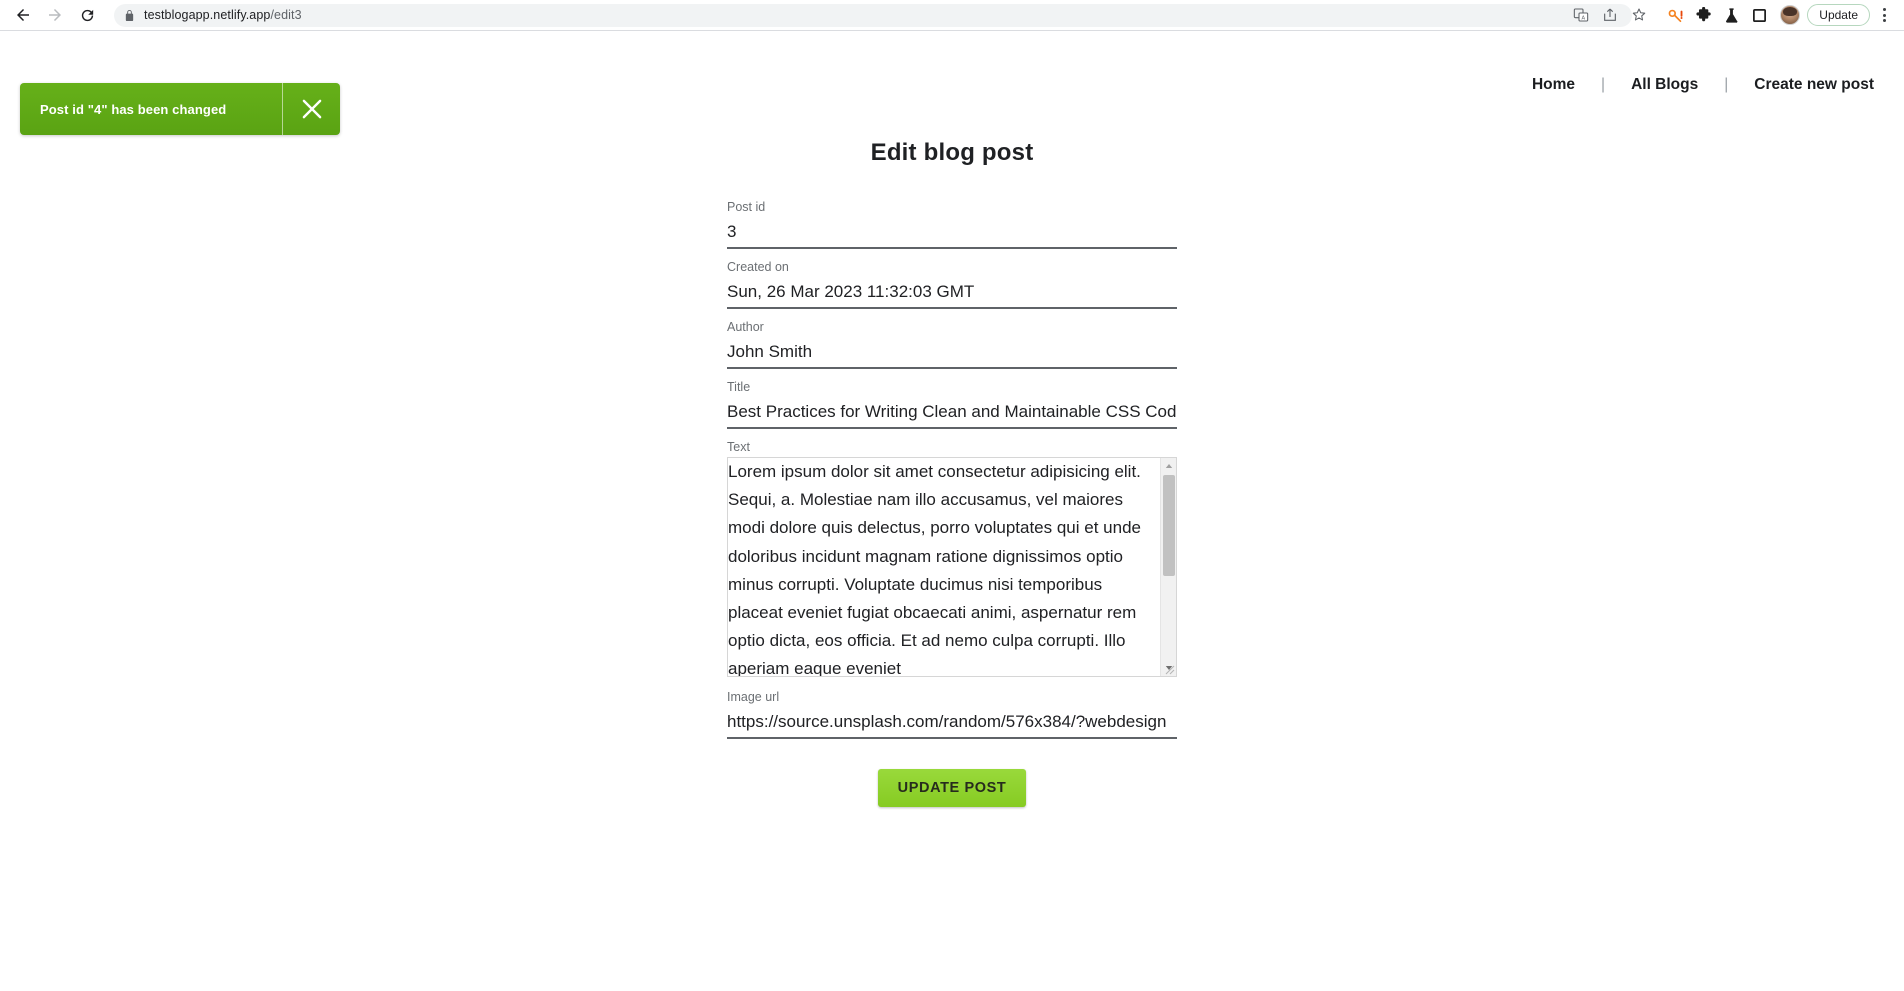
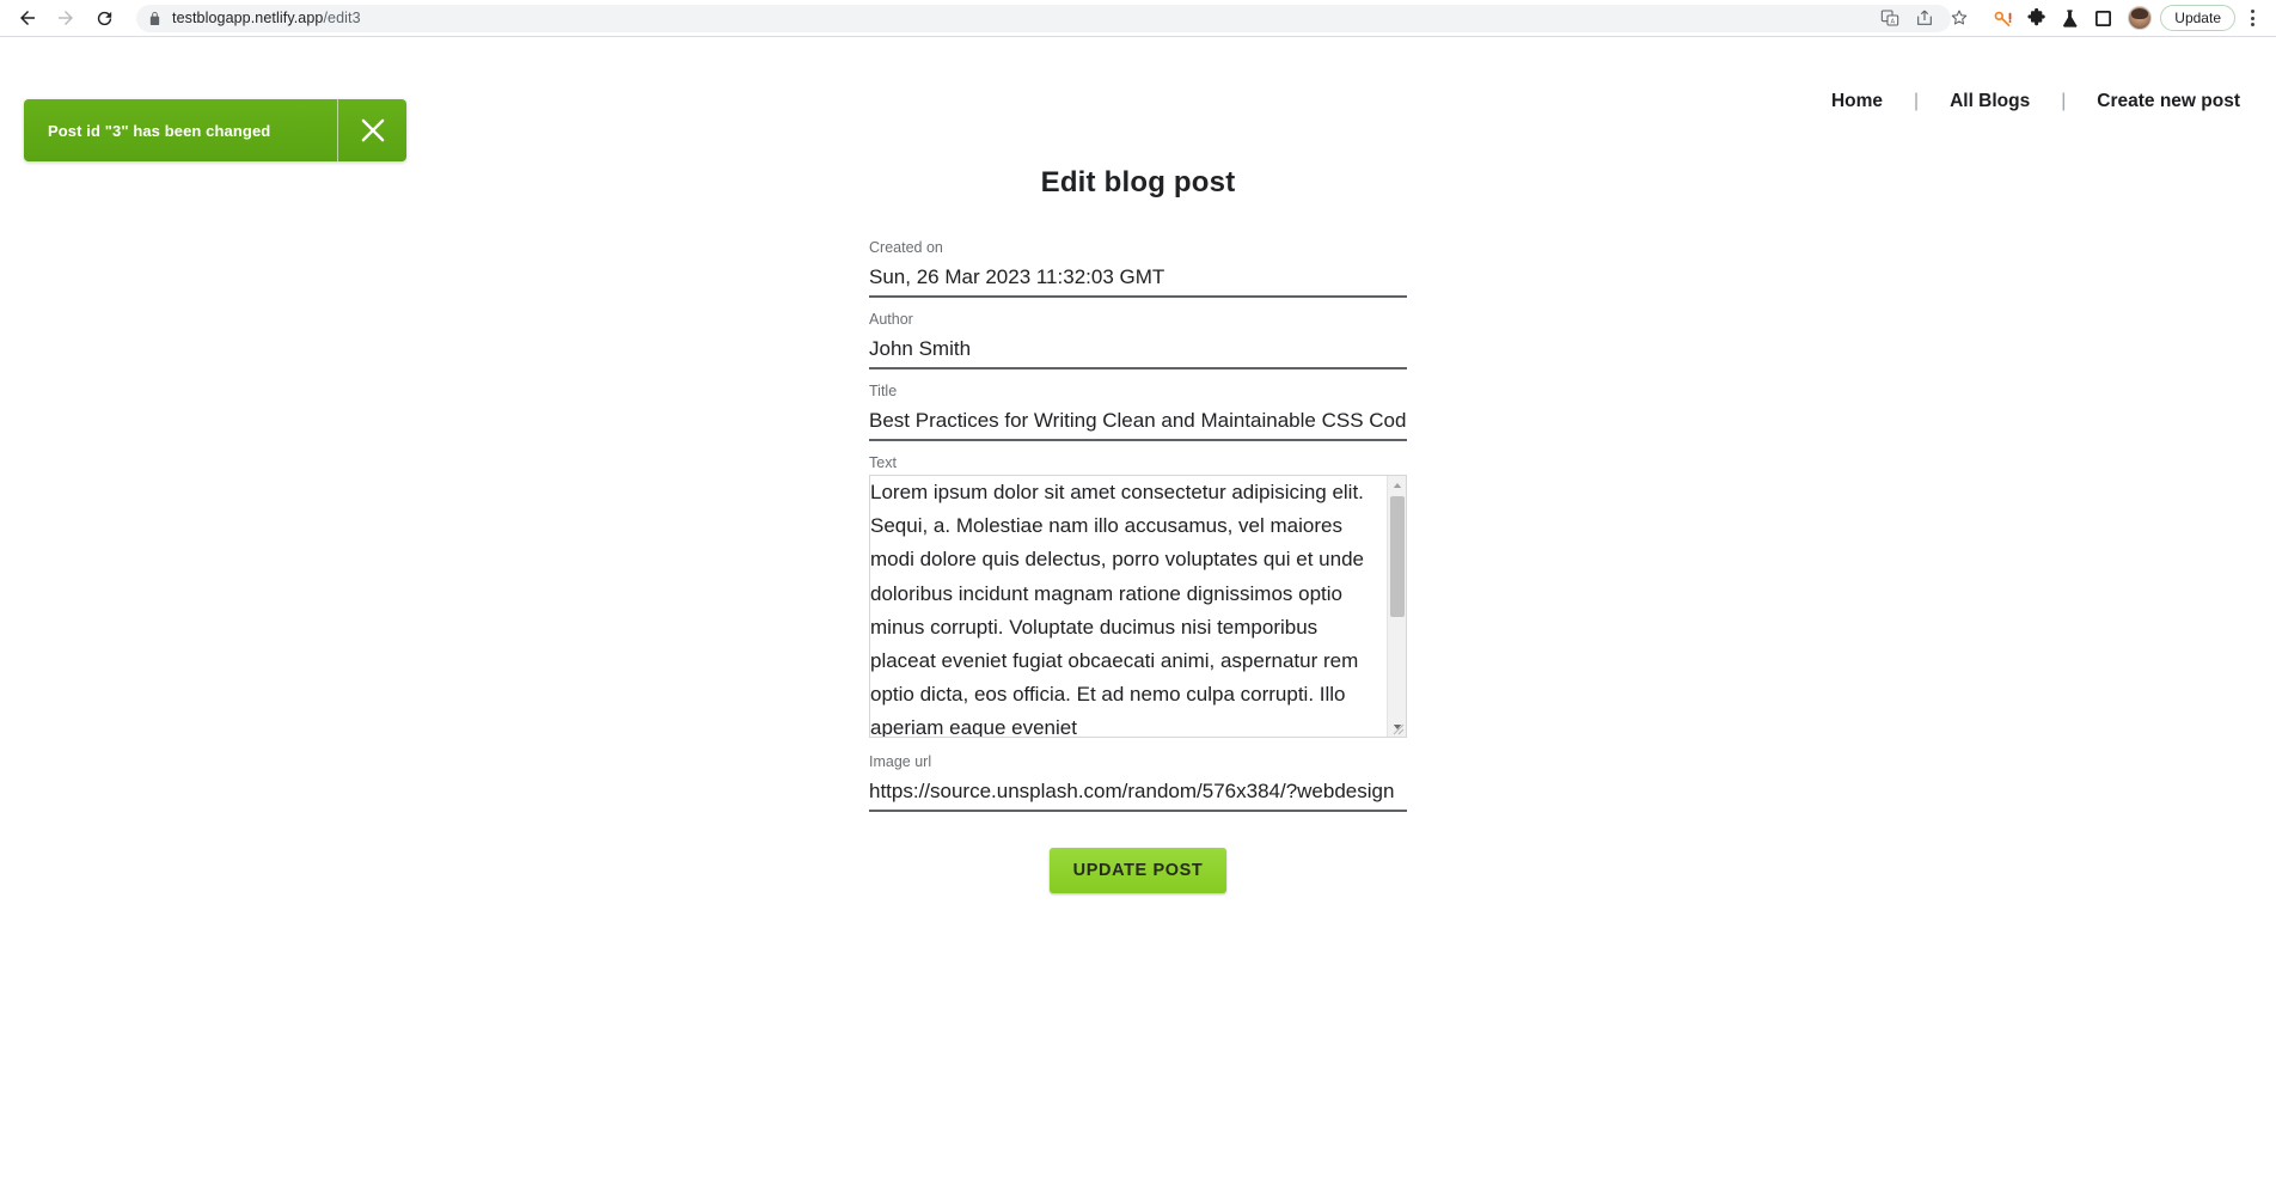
  testblogapp.netlify.app/edit3
  Update
- Post id "4" has been changed
+ Post id "3" has been changed
  Home
  |
  All Blogs
  |
  Create new post
  Edit blog post
- Post id
- 3
  Created on
  Sun, 26 Mar 2023 11:32:03 GMT
  Author
  John Smith
  Title
  Best Practices for Writing Clean and Maintainable CSS Cod
  Text
  Image url
  https://source.unsplash.com/random/576x384/?webdesign
  UPDATE POST
